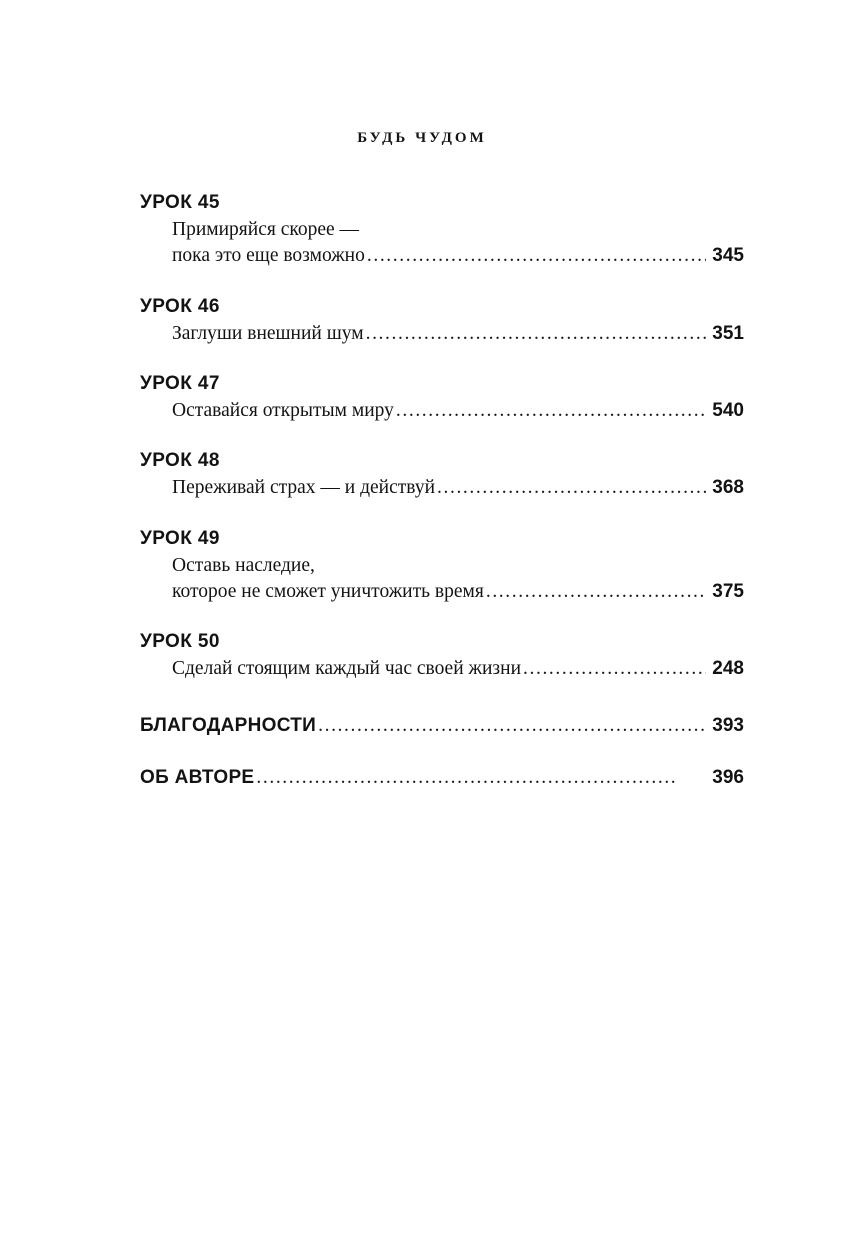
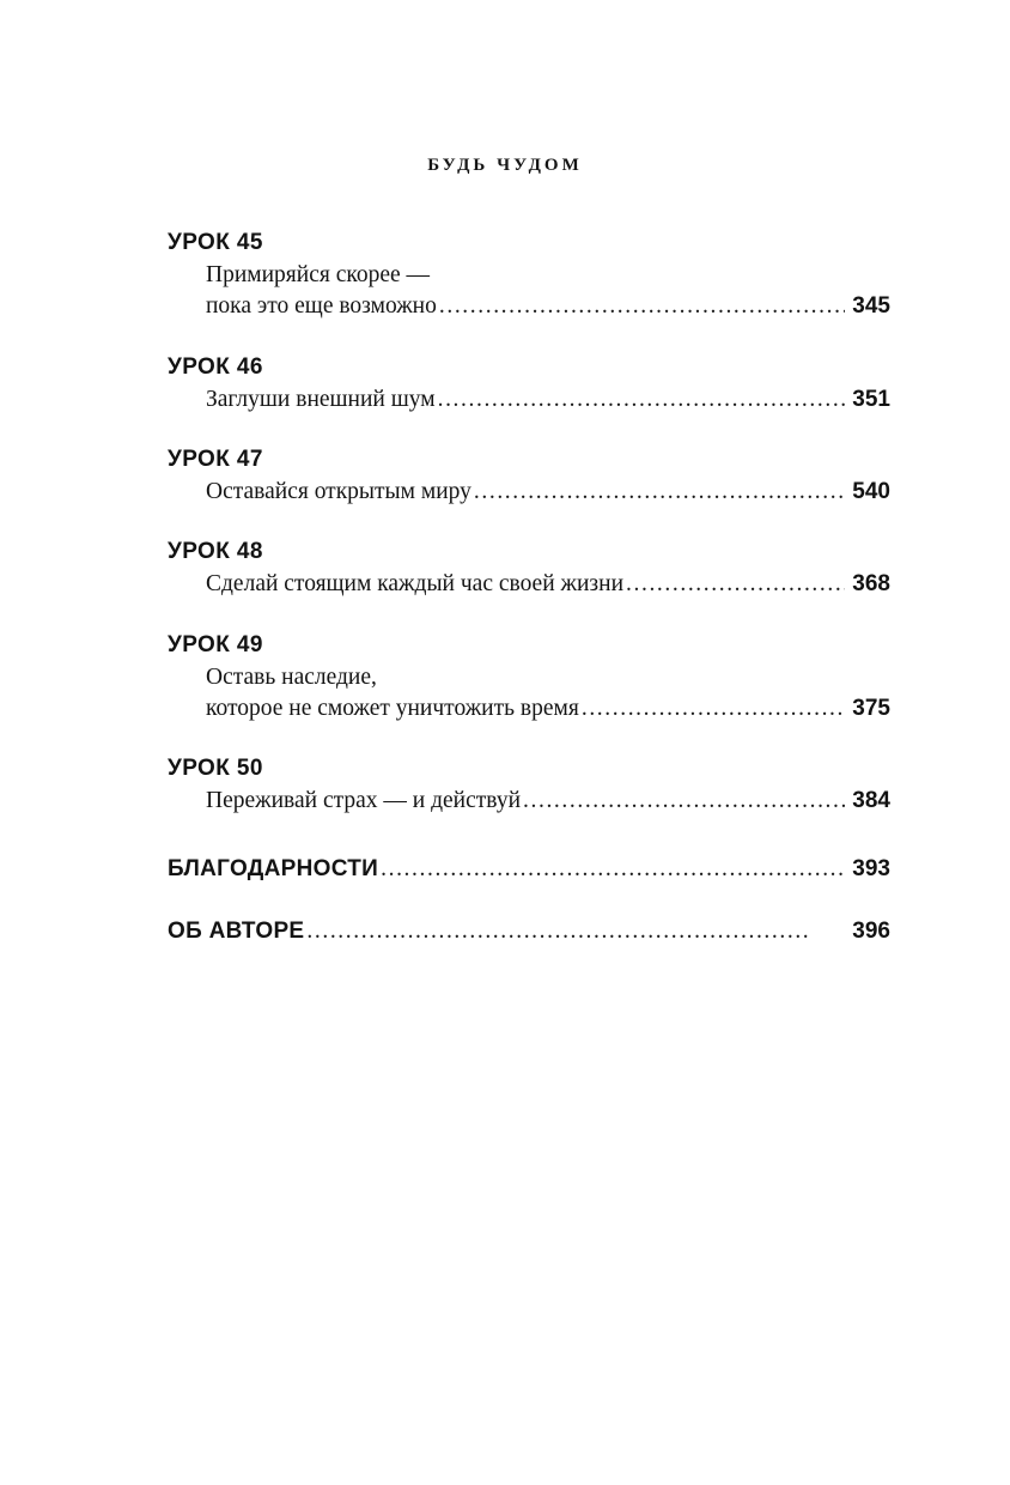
  БУДЬ ЧУДОМ
  УРОК 45
  Примиряйся скорее —
  пока это еще возможно
  ....................................................
  345
  УРОК 46
  Заглуши внешний шум
  .....................................................
  351
  УРОК 47
  Оставайся открытым миру
  ................................................
  540
  УРОК 48
- Переживай страх — и действуй
+ Сделай стоящим каждый час своей жизни
  368
  УРОК 49
  Оставь наследие,
  которое не сможет уничтожить время
  375
  УРОК 50
- Сделай стоящим каждый час своей жизни
+ Переживай страх — и действуй
- 248
+ 384
  БЛАГОДАРНОСТИ
  ............................................................
  393
  ОБ АВТОРЕ
  .................................................................
  396
